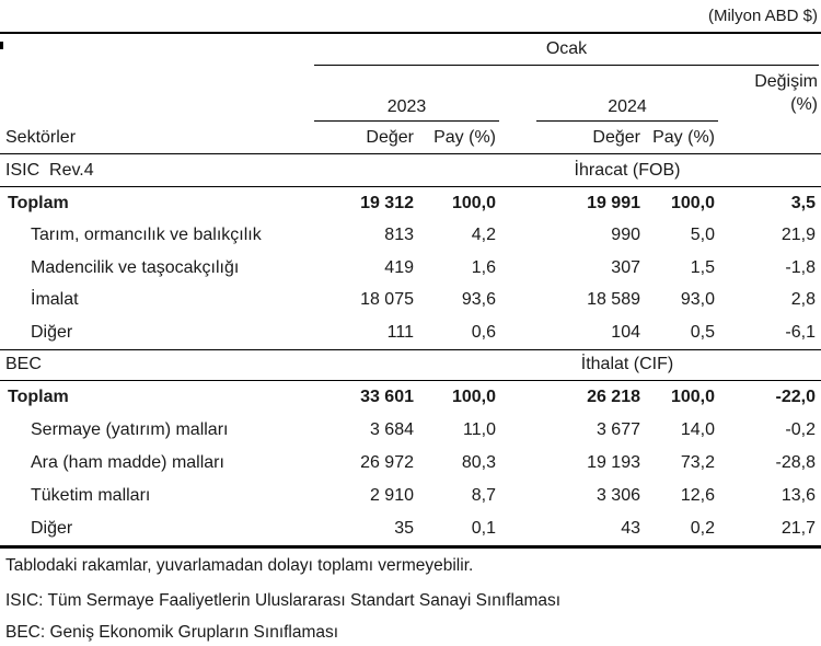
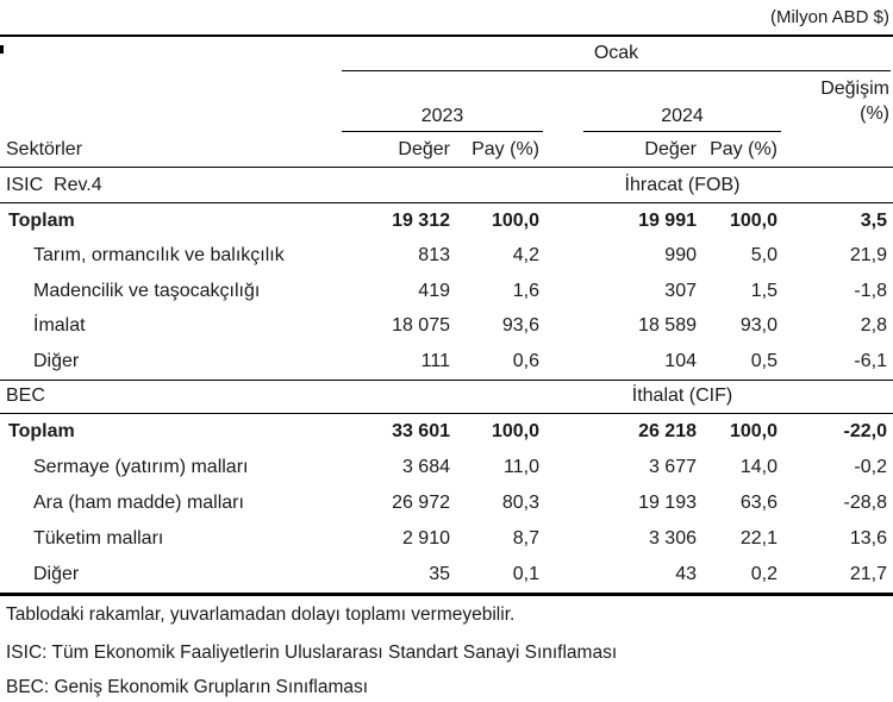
  (Milyon ABD $)
  Ocak
  2023
  2024
  Değişim
  (%)
  Sektörler
  Değer
  Pay (%)
  Değer
  Pay (%)
  ISIC Rev.4
  İhracat (FOB)
  Toplam
  19 312
  100,0
  19 991
  100,0
  3,5
  Tarım, ormancılık ve balıkçılık
  813
  4,2
  990
  5,0
  21,9
  Madencilik ve taşocakçılığı
  419
  1,6
  307
  1,5
  -1,8
  İmalat
  18 075
  93,6
  18 589
  93,0
  2,8
  Diğer
  111
  0,6
  104
  0,5
  -6,1
  BEC
  İthalat (CIF)
  Toplam
  33 601
  100,0
  26 218
  100,0
  -22,0
  Sermaye (yatırım) malları
  3 684
  11,0
  3 677
  14,0
  -0,2
  Ara (ham madde) malları
  26 972
  80,3
  19 193
- 73,2
+ 63,6
  -28,8
  Tüketim malları
  2 910
  8,7
  3 306
- 12,6
+ 22,1
  13,6
  Diğer
  35
  0,1
  43
  0,2
  21,7
  Tablodaki rakamlar, yuvarlamadan dolayı toplamı vermeyebilir.
- ISIC: Tüm Sermaye Faaliyetlerin Uluslararası Standart Sanayi Sınıflaması
+ ISIC: Tüm Ekonomik Faaliyetlerin Uluslararası Standart Sanayi Sınıflaması
  BEC: Geniş Ekonomik Grupların Sınıflaması
